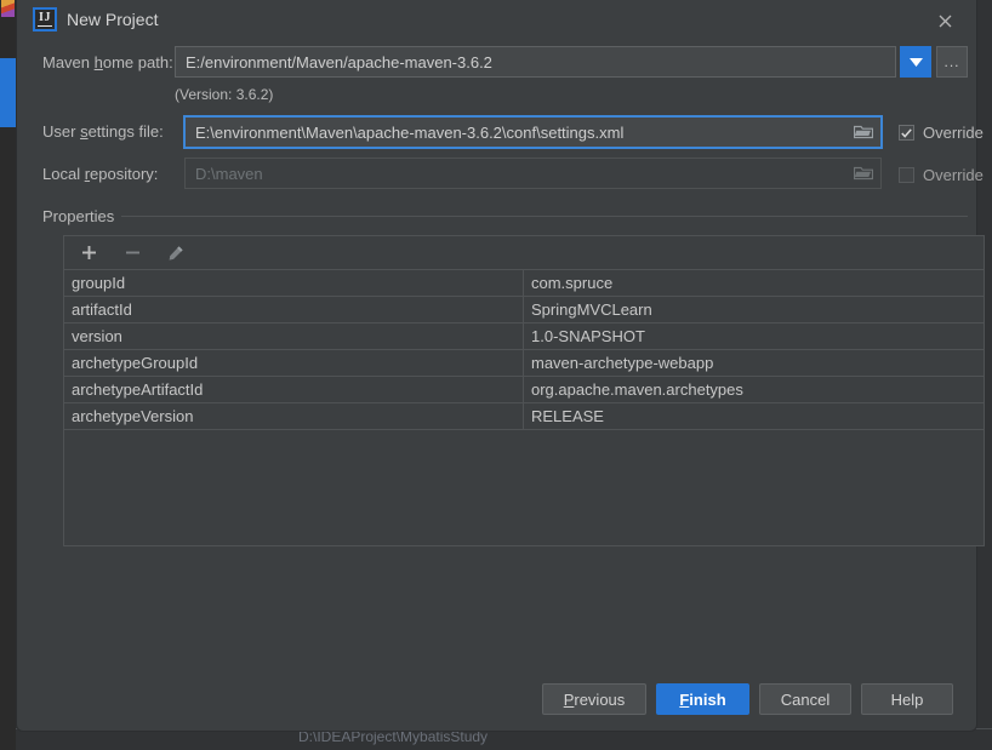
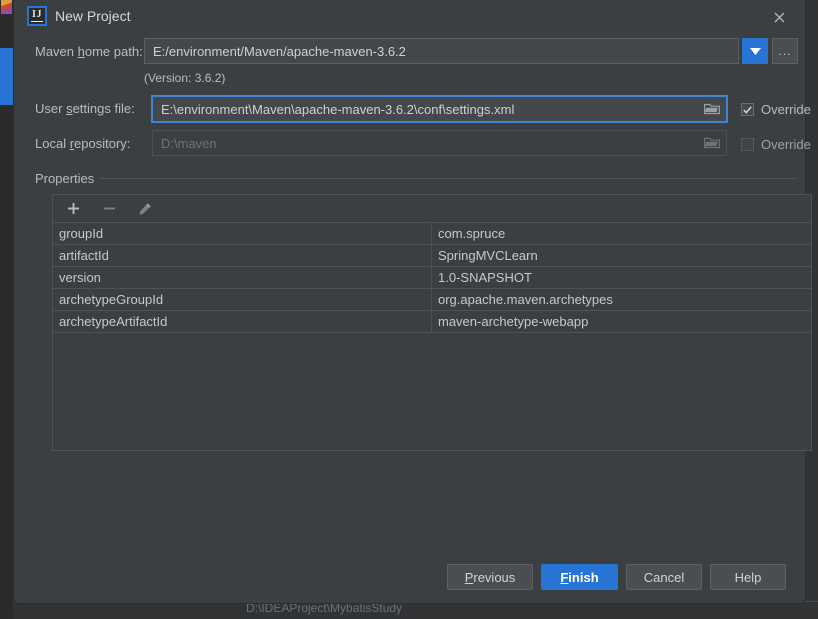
  D:\IDEAProject\MybatisStudy
  IJ
  New Project
  Maven home path:
  E:/environment/Maven/apache-maven-3.6.2
  ...
  (Version: 3.6.2)
  User settings file:
  E:\environment\Maven\apache-maven-3.6.2\conf\settings.xml
  Override
  Local repository:
  D:\maven
  Override
  Properties
  groupId
  com.spruce
  artifactId
  SpringMVCLearn
  version
  1.0-SNAPSHOT
  archetypeGroupId
- maven-archetype-webapp
+ org.apache.maven.archetypes
  archetypeArtifactId
- org.apache.maven.archetypes
+ maven-archetype-webapp
- archetypeVersion
- RELEASE
  Previous
  Finish
  Cancel
  Help
